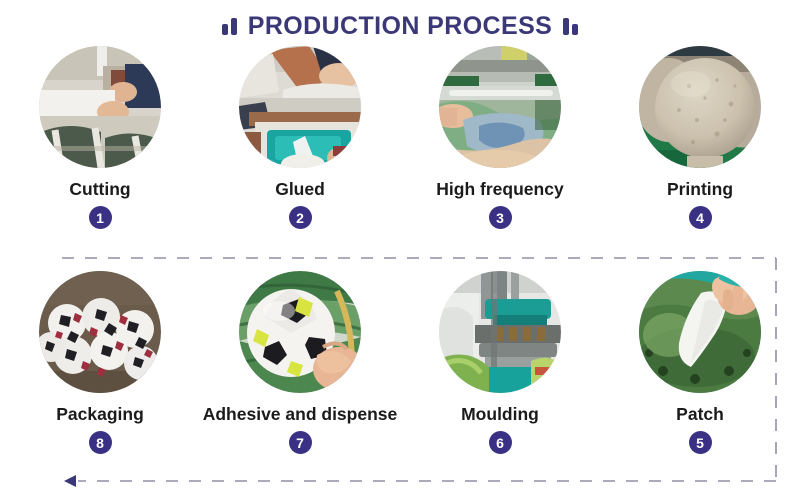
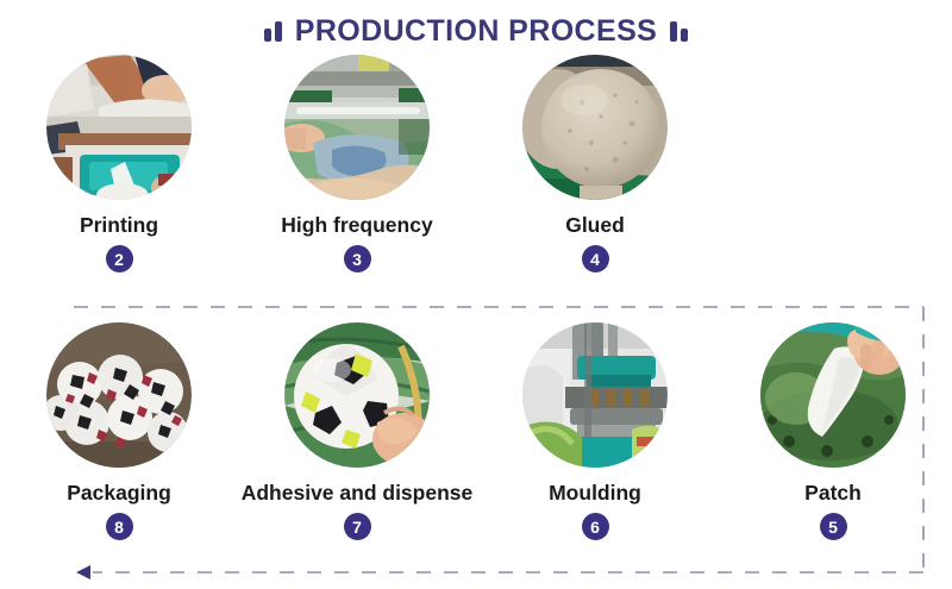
  PRODUCTION PROCESS
- Cutting
- 1
- Glued
+ Printing
  2
  High frequency
  3
- Printing
+ Glued
  4
  Packaging
  8
  Adhesive and dispense
  7
  Moulding
  6
  Patch
  5
